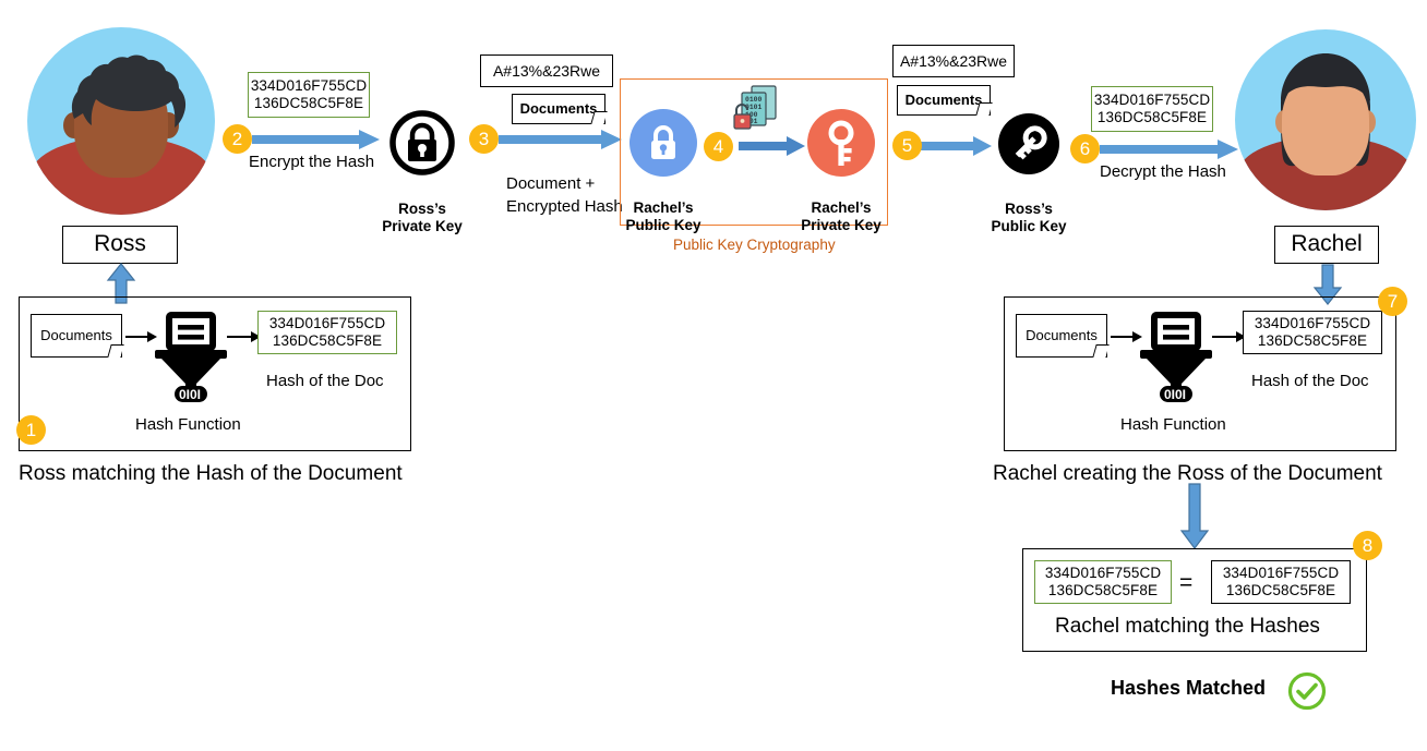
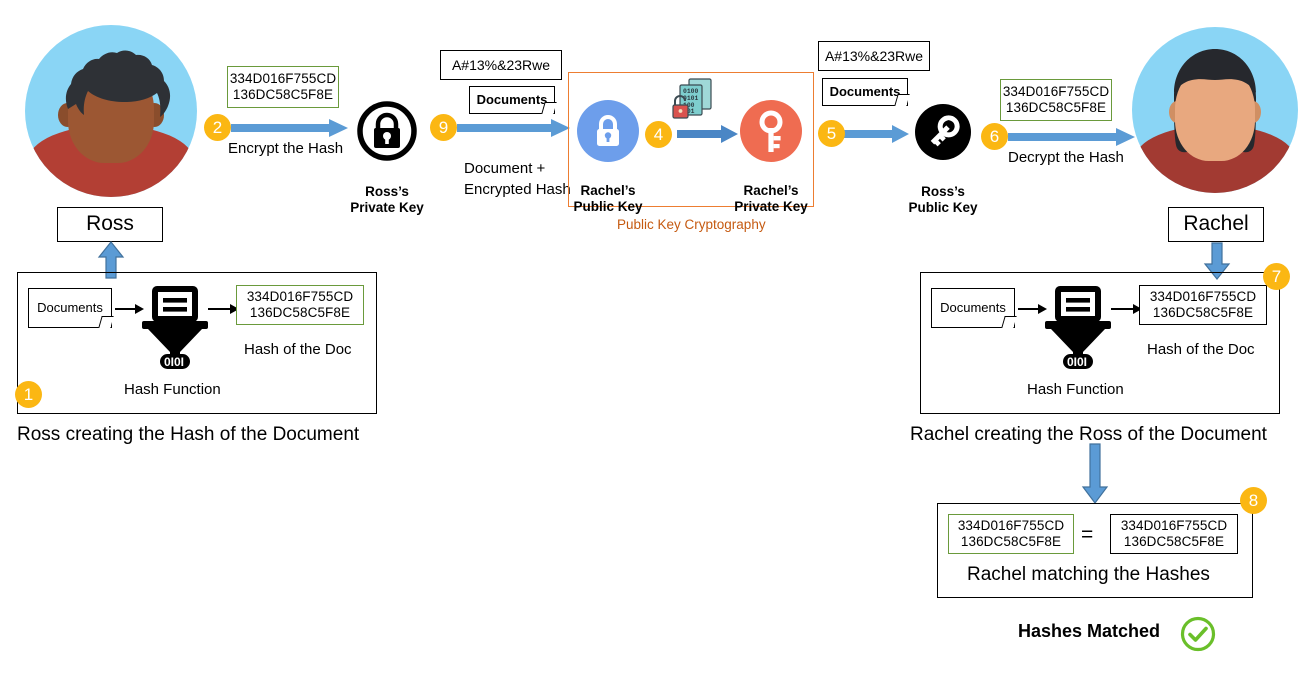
  Ross
  334D016F755CD
  136DC58C5F8E
  2
  Encrypt the Hash
  Ross’s
  Private Key
  A#13%&23Rwe
  Documents
- 3
+ 9
  Document +
  Encrypted Hash
  Rachel’s
  Public Key
  4
  Rachel’s
  Private Key
  Public Key Cryptography
  A#13%&23Rwe
  Documents
  5
  Ross’s
  Public Key
  334D016F755CD
  136DC58C5F8E
  6
  Decrypt the Hash
  Rachel
  Documents
  0I0I
  334D016F755CD
  136DC58C5F8E
  Hash of the Doc
  Hash Function
  1
- Ross matching the Hash of the Document
+ Ross creating the Hash of the Document
  Documents
  0I0I
  334D016F755CD
  136DC58C5F8E
  Hash of the Doc
  Hash Function
  7
  Rachel creating the Ross of the Document
  334D016F755CD
  136DC58C5F8E
  =
  334D016F755CD
  136DC58C5F8E
  Rachel matching the Hashes
  8
  Hashes Matched
